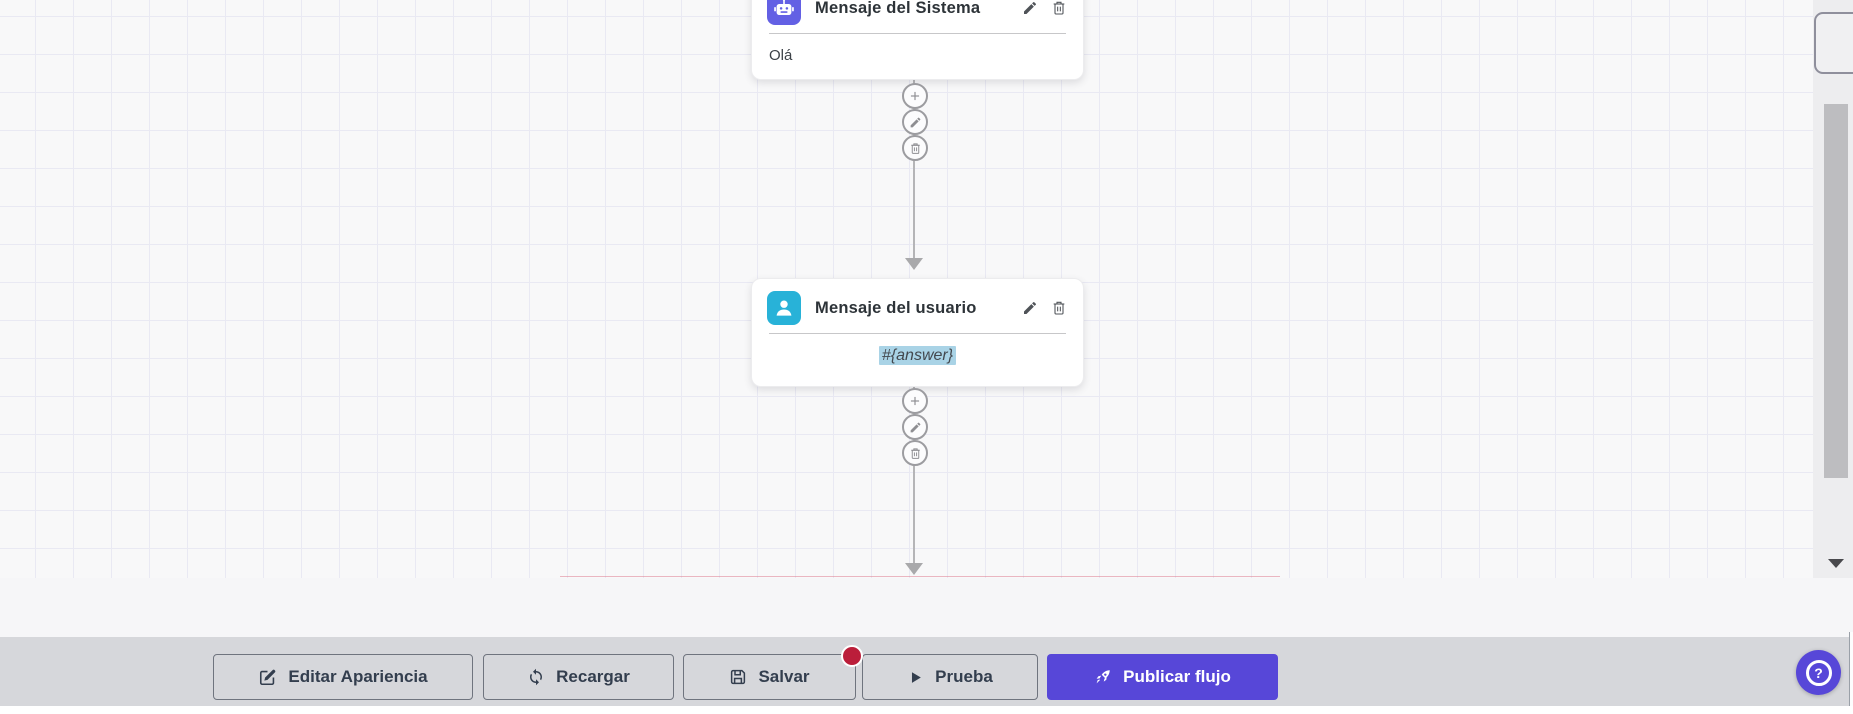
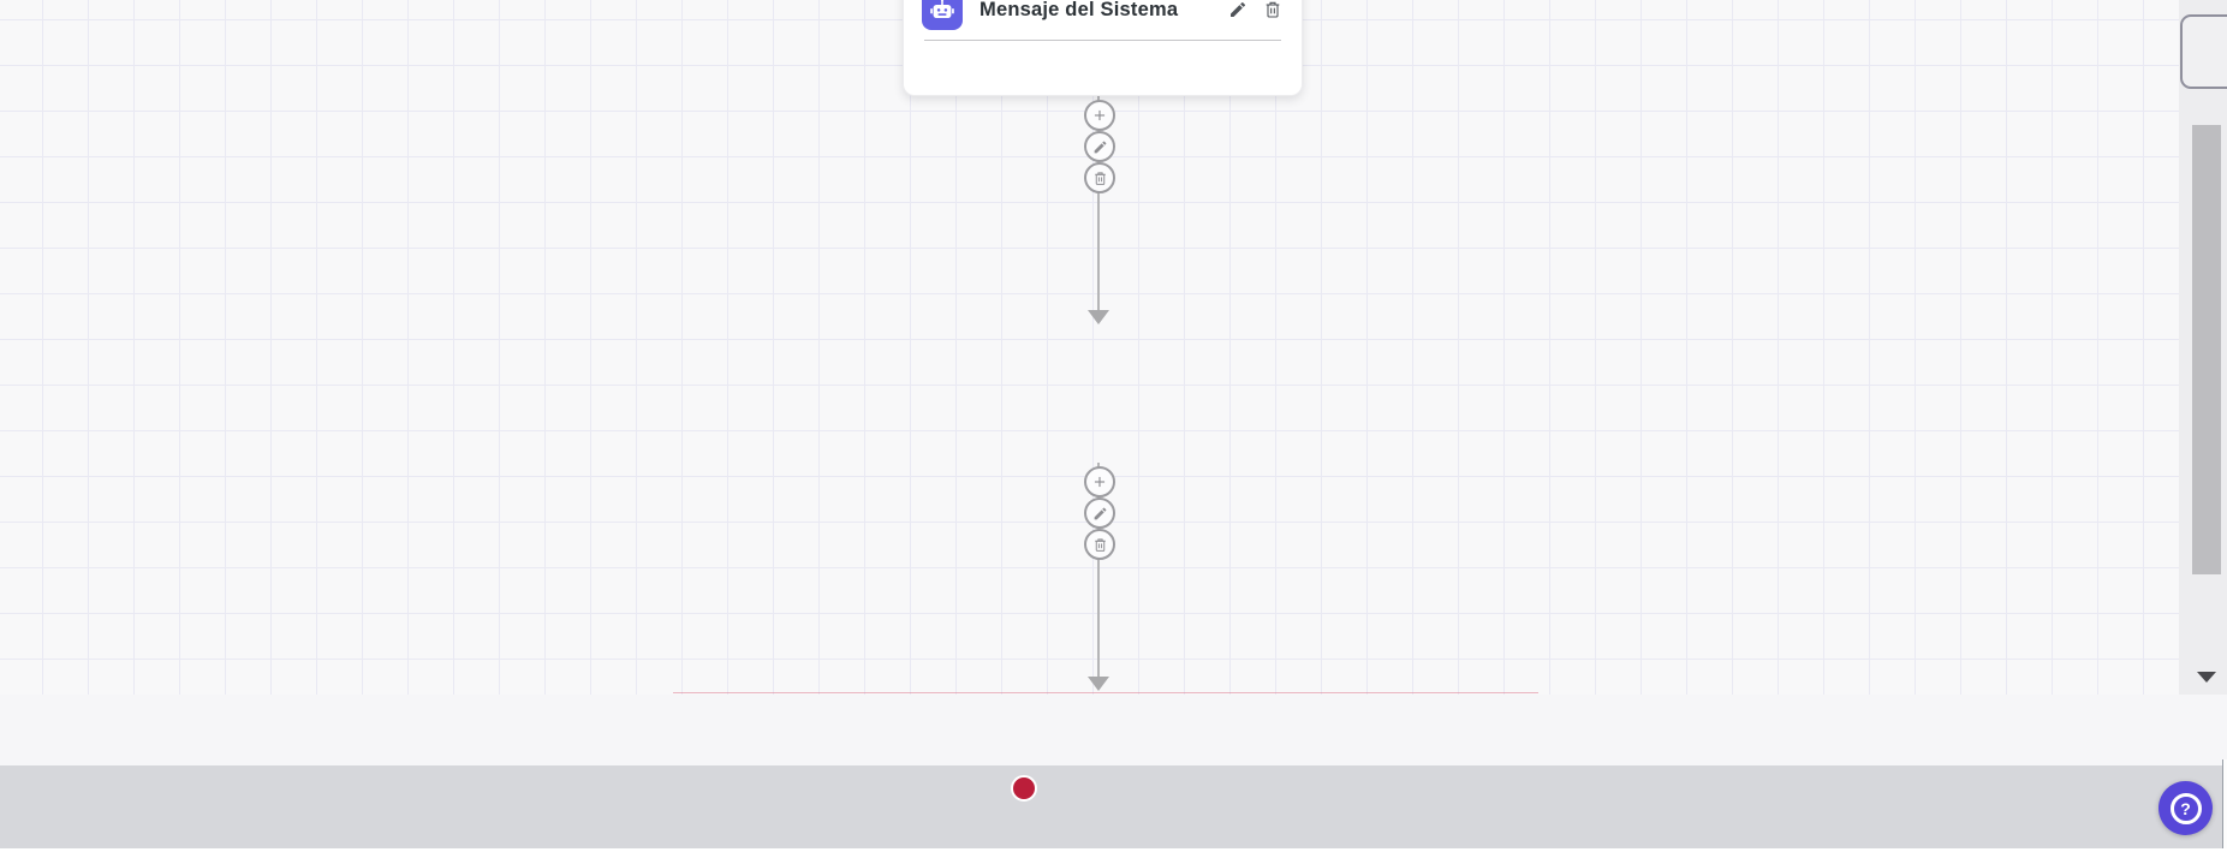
  Mensaje del Sistema
- Olá
- Mensaje del usuario
- #{answer}
- Editar Apariencia
- Recargar
- Salvar
- Prueba
- Publicar flujo
  ?
